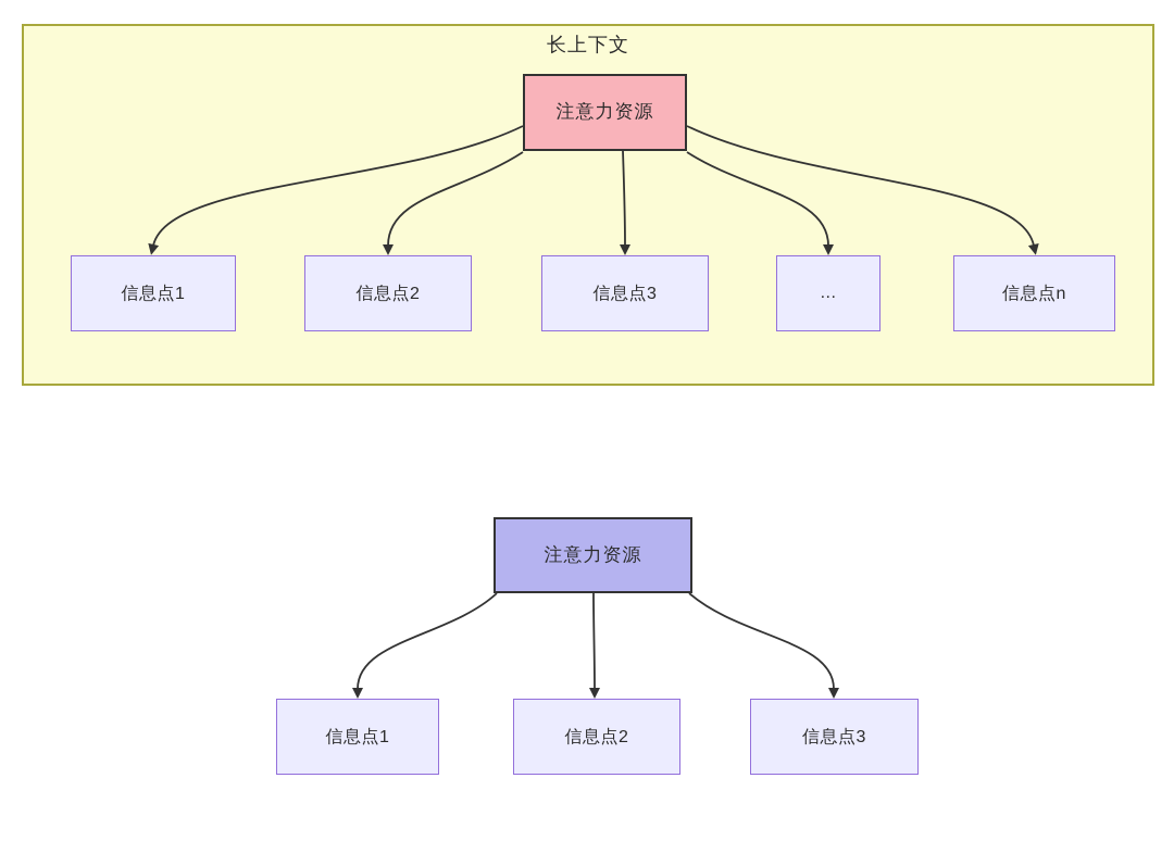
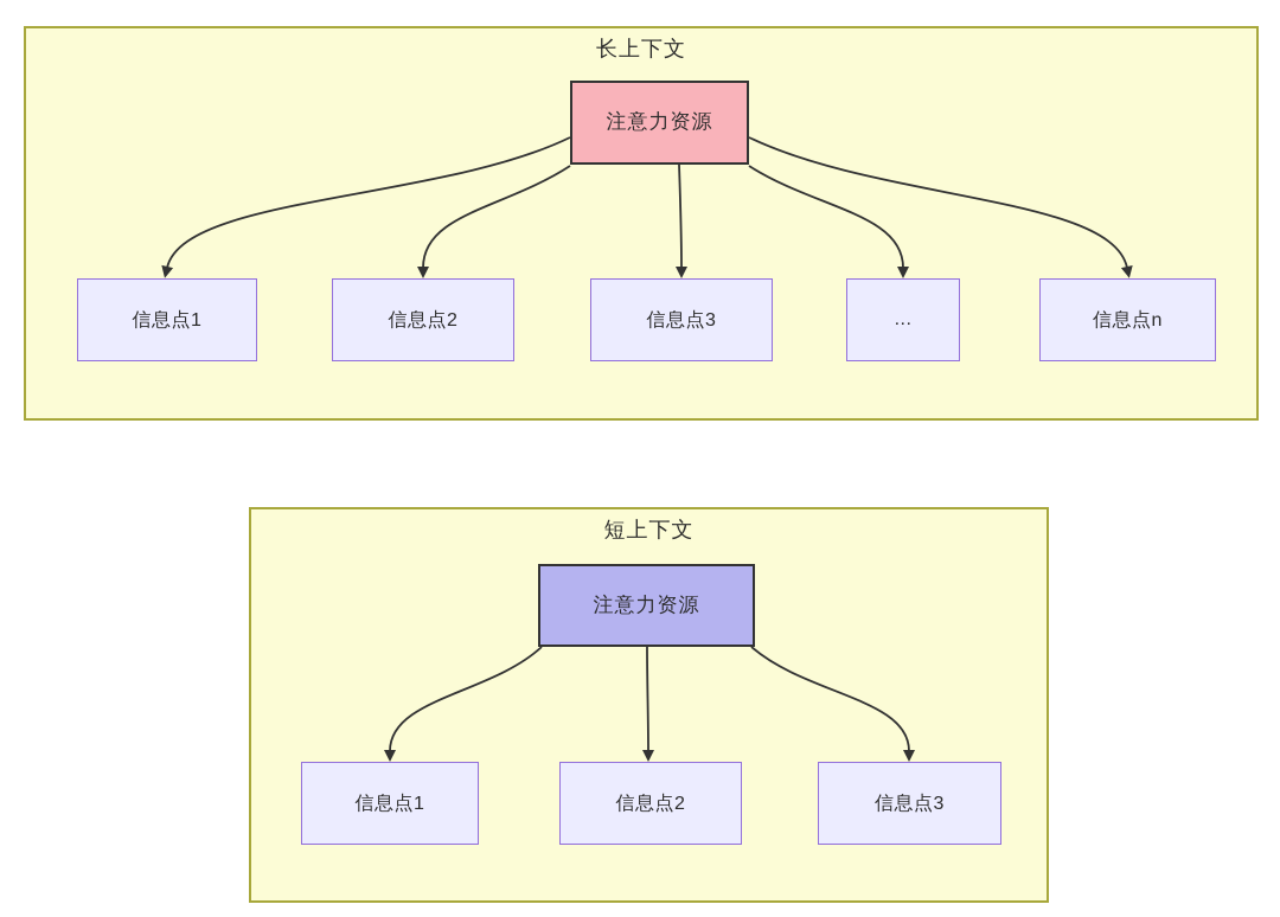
  长上下文
+ 短上下文
  注意力资源
  信息点1
  信息点2
  信息点3
  ...
  信息点n
  注意力资源
  信息点1
  信息点2
  信息点3
